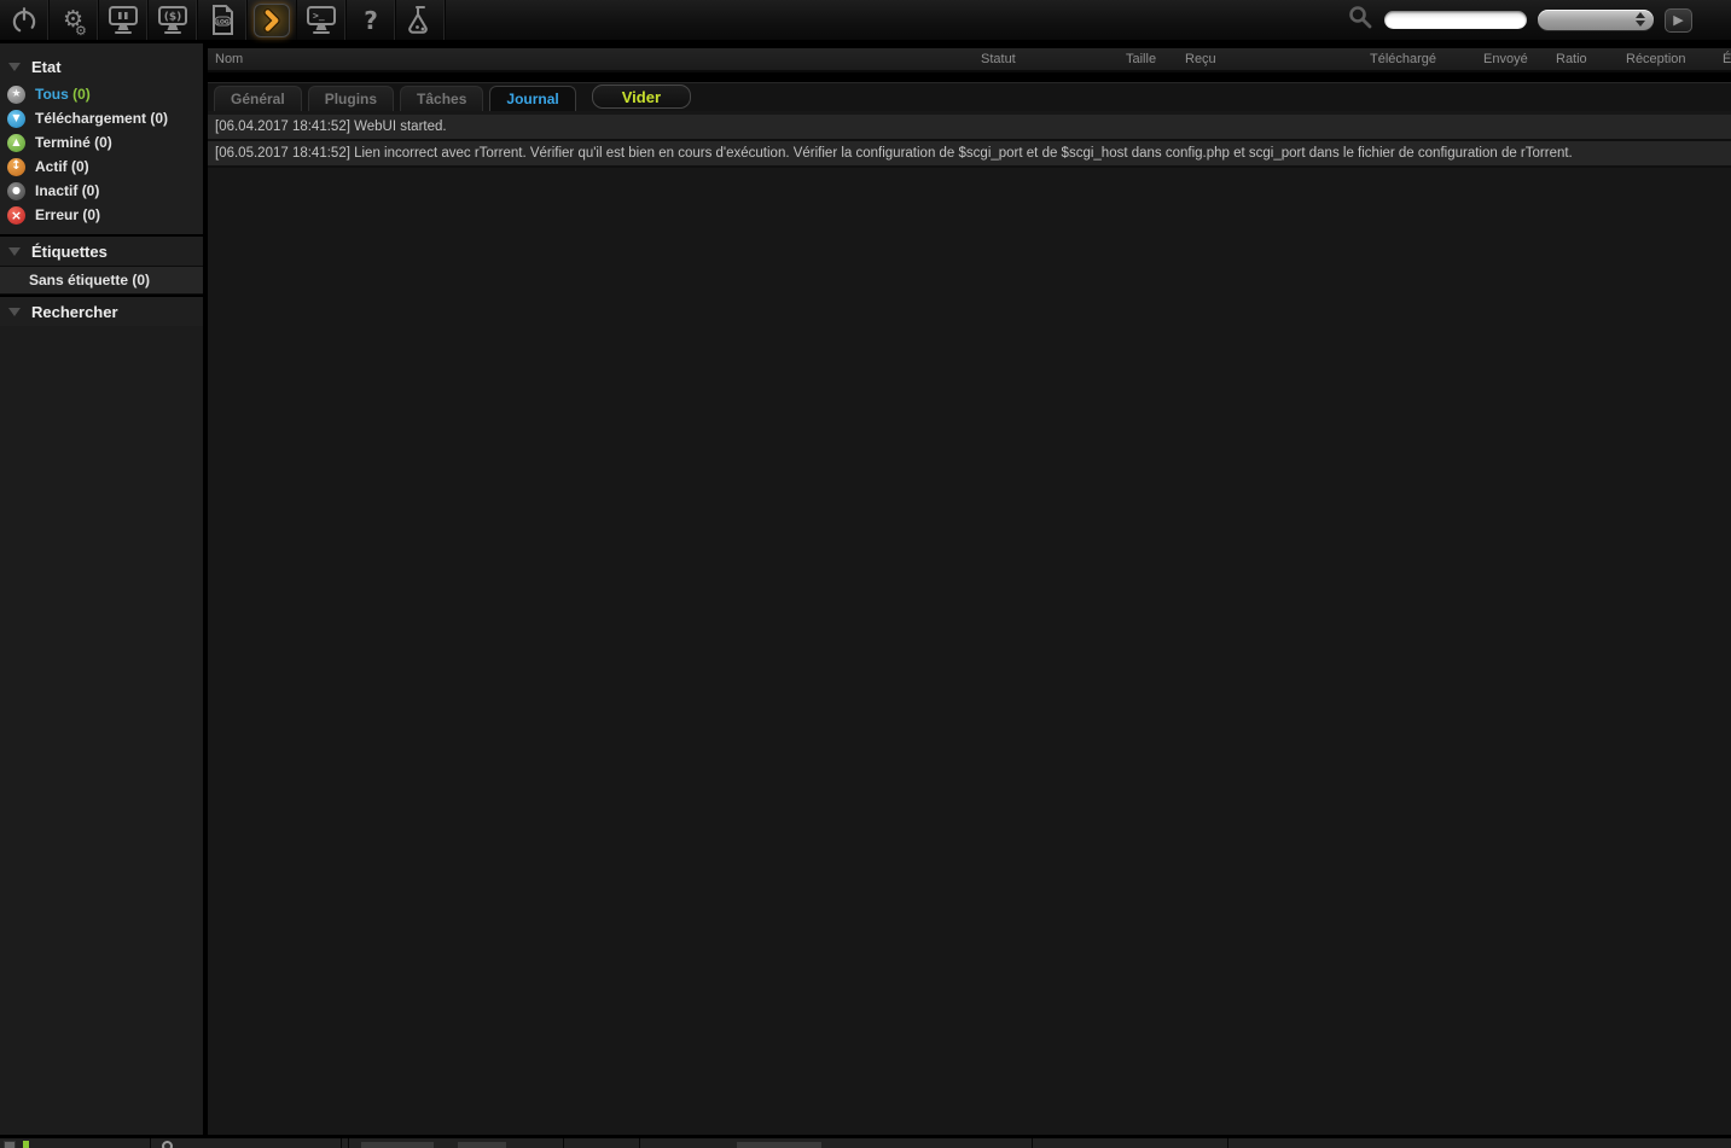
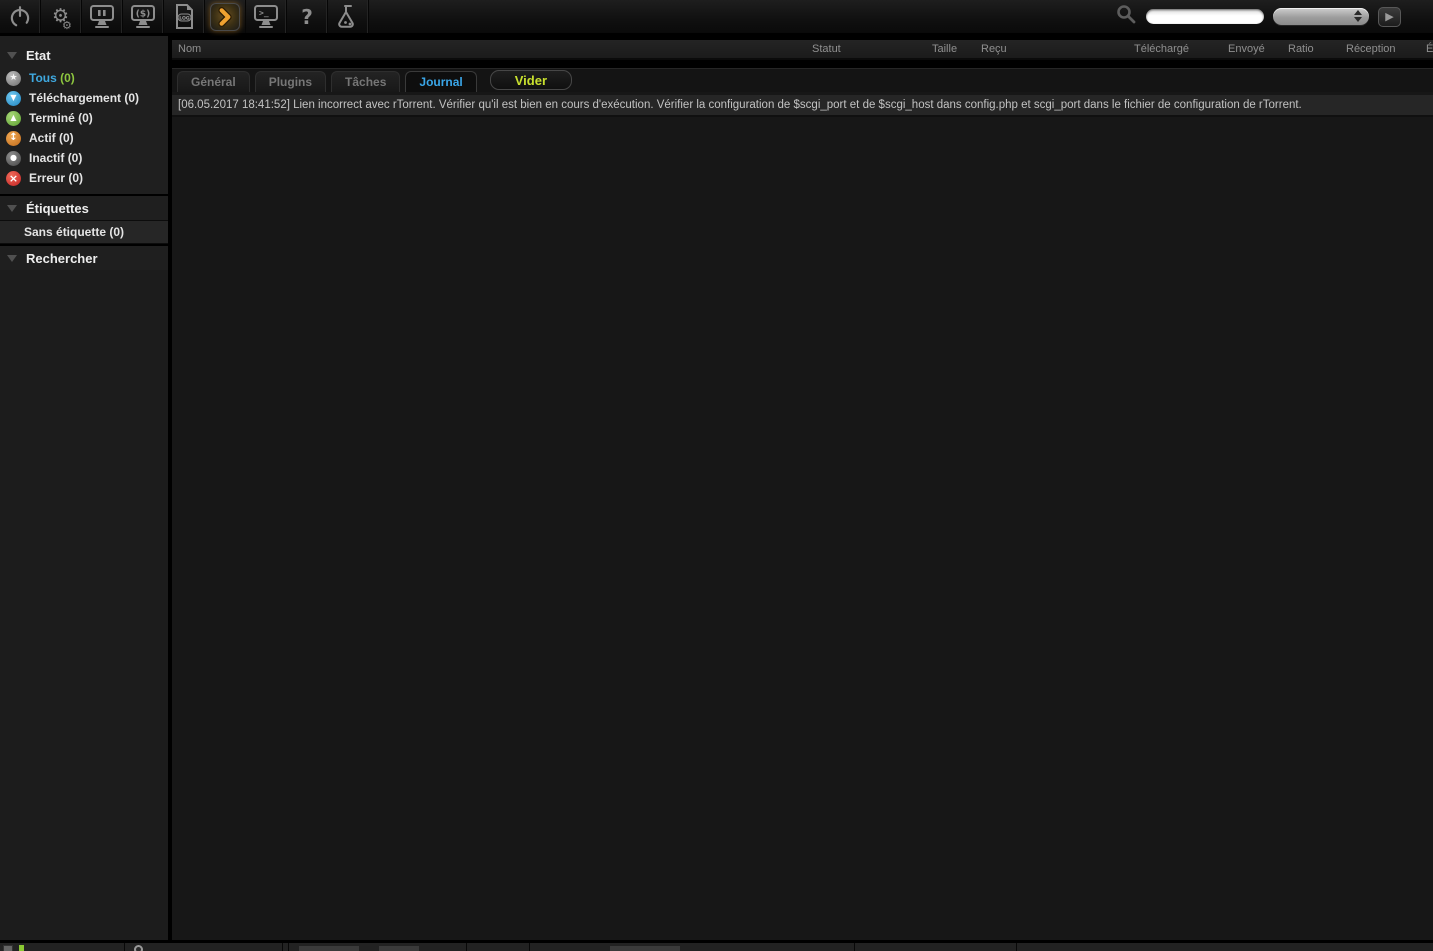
  ⚙
  ⚙
  ($)
  >_
  ?
  ▶
  Etat
  ★
  Tous (0)
  ▼
  Téléchargement (0)
  ▲
  Terminé (0)
  ↕
  Actif (0)
  ●
  Inactif (0)
  ×
  Erreur (0)
  Étiquettes
  Sans étiquette (0)
  Rechercher
  Nom
  Statut
  Taille
  Reçu
  Téléchargé
  Envoyé
  Ratio
  Réception
  É
  Général
  Plugins
  Tâches
  Journal
  Vider
- [06.04.2017 18:41:52] WebUI started.
  [06.05.2017 18:41:52] Lien incorrect avec rTorrent. Vérifier qu'il est bien en cours d'exécution. Vérifier la configuration de $scgi_port et de $scgi_host dans config.php et scgi_port dans le fichier de configuration de rTorrent.
